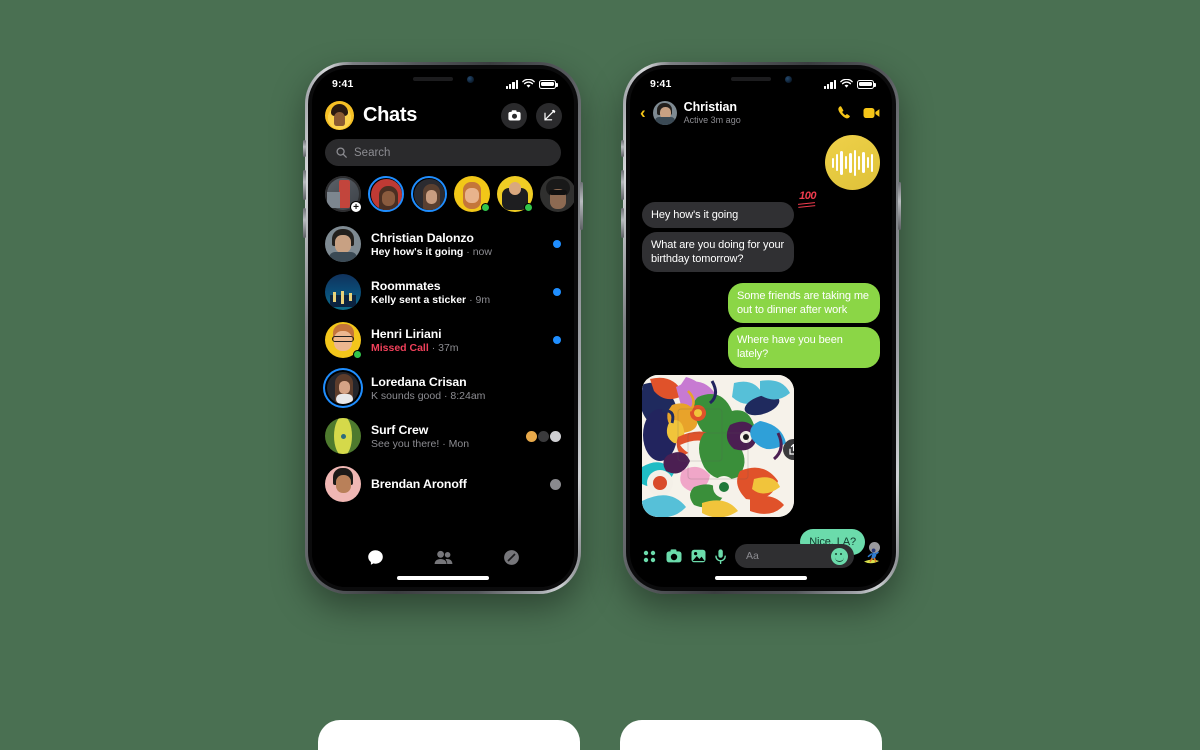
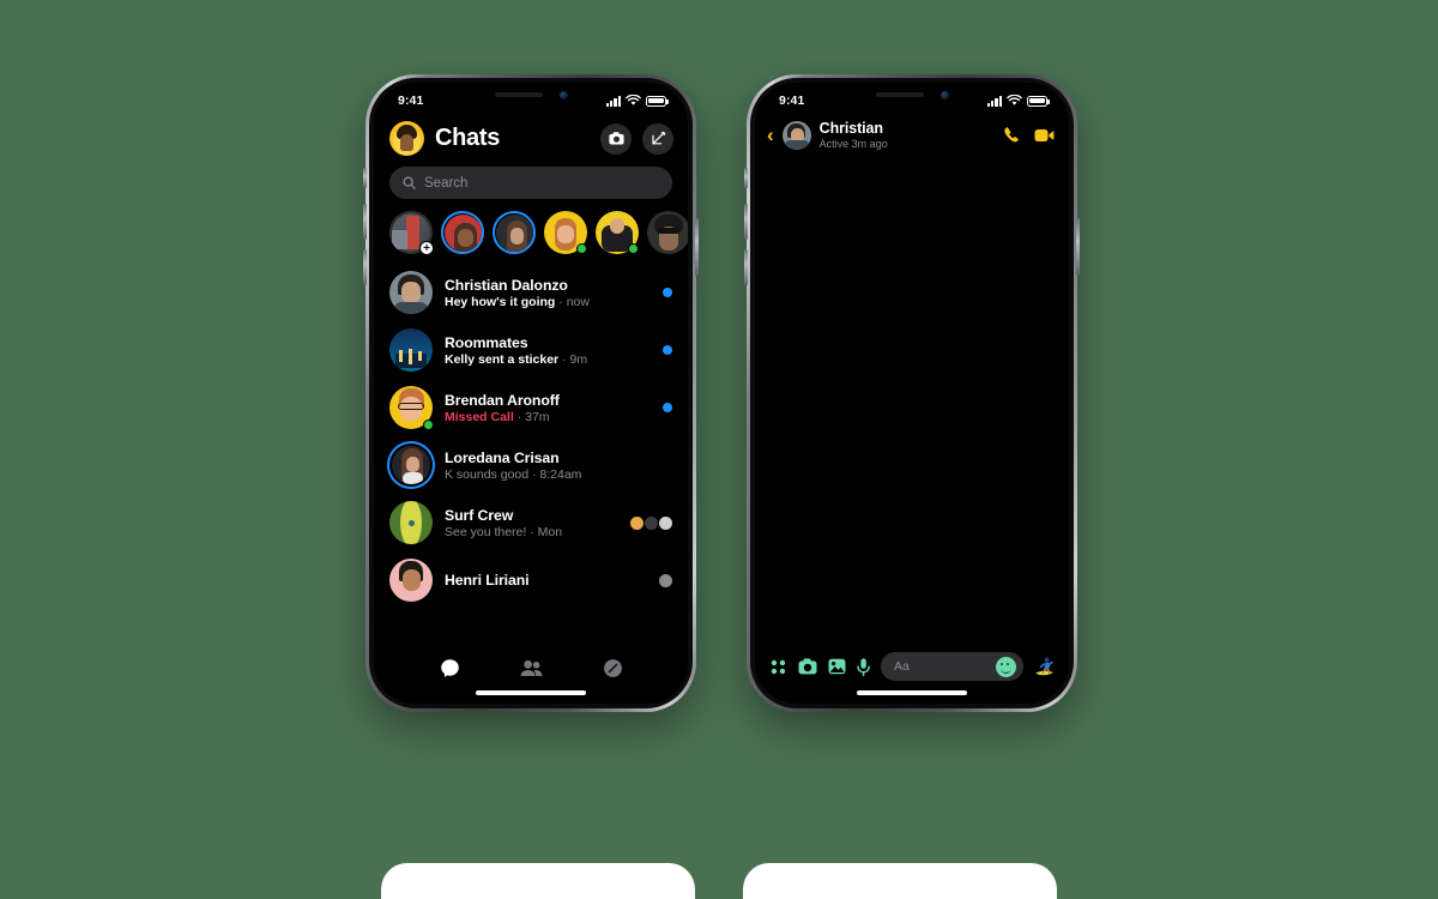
  9:41
  Chats
  Search
  +
  Christian Dalonzo
  Hey how's it going · now
  Roommates
  Kelly sent a sticker · 9m
- Henri Liriani
+ Brendan Aronoff
  Missed Call · 37m
  Loredana Crisan
  K sounds good · 8:24am
  Surf Crew
  See you there! · Mon
- Brendan Aronoff
+ Henri Liriani
  9:41
  ‹
  Christian
  Active 3m ago
- Hey how's it going
- 100
- What are you doing for your birthday tomorrow?
- Some friends are taking me out to dinner after work
- Where have you been lately?
- Nice, LA?
  Aa
